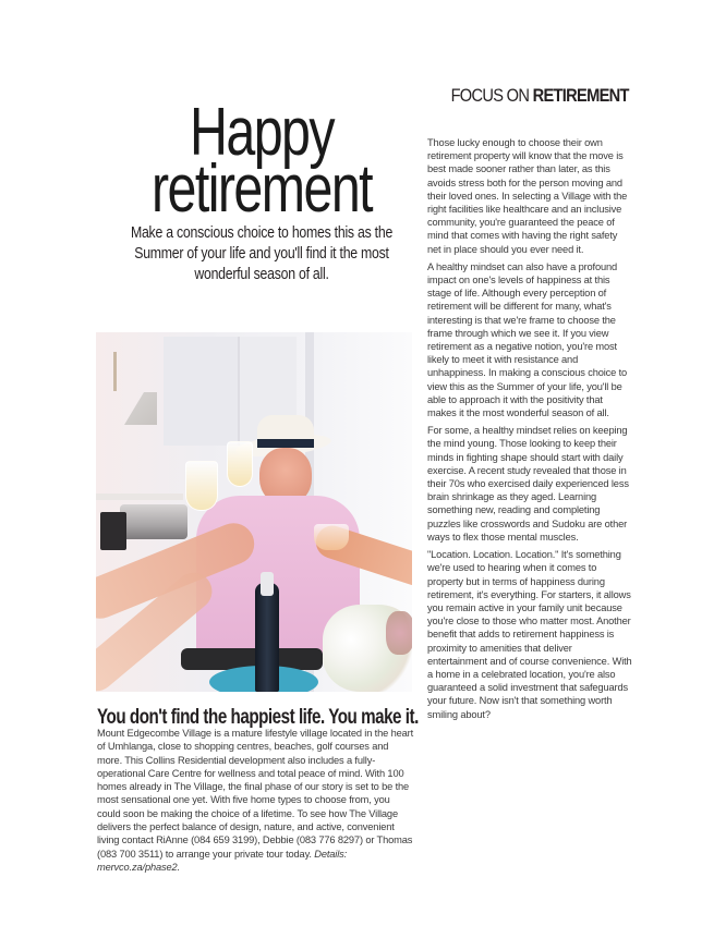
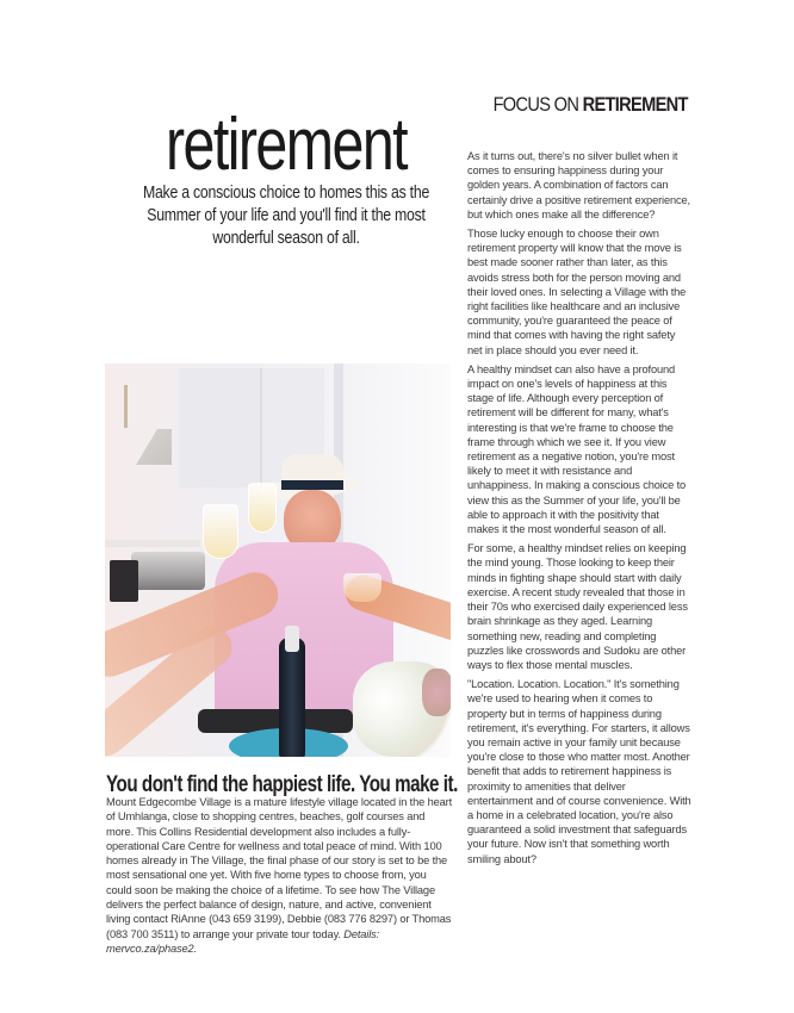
  FOCUS ON RETIREMENT
- Happy
  retirement
  Make a conscious choice to homes this as the Summer of your life and you'll find it the most wonderful season of all.
  You don't find the happiest life. You make it.
- Mount Edgecombe Village is a mature lifestyle village located in the heart of Umhlanga, close to shopping centres, beaches, golf courses and more. This Collins Residential development also includes a fully-operational Care Centre for wellness and total peace of mind. With 100 homes already in The Village, the final phase of our story is set to be the most sensational one yet. With five home types to choose from, you could soon be making the choice of a lifetime. To see how The Village delivers the perfect balance of design, nature, and active, convenient living contact RiAnne (084 659 3199), Debbie (083 776 8297) or Thomas (083 700 3511) to arrange your private tour today. Details: mervco.za/phase2.
+ Mount Edgecombe Village is a mature lifestyle village located in the heart of Umhlanga, close to shopping centres, beaches, golf courses and more. This Collins Residential development also includes a fully-operational Care Centre for wellness and total peace of mind. With 100 homes already in The Village, the final phase of our story is set to be the most sensational one yet. With five home types to choose from, you could soon be making the choice of a lifetime. To see how The Village delivers the perfect balance of design, nature, and active, convenient living contact RiAnne (043 659 3199), Debbie (083 776 8297) or Thomas (083 700 3511) to arrange your private tour today. Details: mervco.za/phase2.
+ As it turns out, there's no silver bullet when it comes to ensuring happiness during your golden years. A combination of factors can certainly drive a positive retirement experience, but which ones make all the difference?
  Those lucky enough to choose their own retirement property will know that the move is best made sooner rather than later, as this avoids stress both for the person moving and their loved ones. In selecting a Village with the right facilities like healthcare and an inclusive community, you're guaranteed the peace of mind that comes with having the right safety net in place should you ever need it.
  A healthy mindset can also have a profound impact on one's levels of happiness at this stage of life. Although every perception of retirement will be different for many, what's interesting is that we're frame to choose the frame through which we see it. If you view retirement as a negative notion, you're most likely to meet it with resistance and unhappiness. In making a conscious choice to view this as the Summer of your life, you'll be able to approach it with the positivity that makes it the most wonderful season of all.
  For some, a healthy mindset relies on keeping the mind young. Those looking to keep their minds in fighting shape should start with daily exercise. A recent study revealed that those in their 70s who exercised daily experienced less brain shrinkage as they aged. Learning something new, reading and completing puzzles like crosswords and Sudoku are other ways to flex those mental muscles.
  "Location. Location. Location." It's something we're used to hearing when it comes to property but in terms of happiness during retirement, it's everything. For starters, it allows you remain active in your family unit because you're close to those who matter most. Another benefit that adds to retirement happiness is proximity to amenities that deliver entertainment and of course convenience. With a home in a celebrated location, you're also guaranteed a solid investment that safeguards your future. Now isn't that something worth smiling about?
